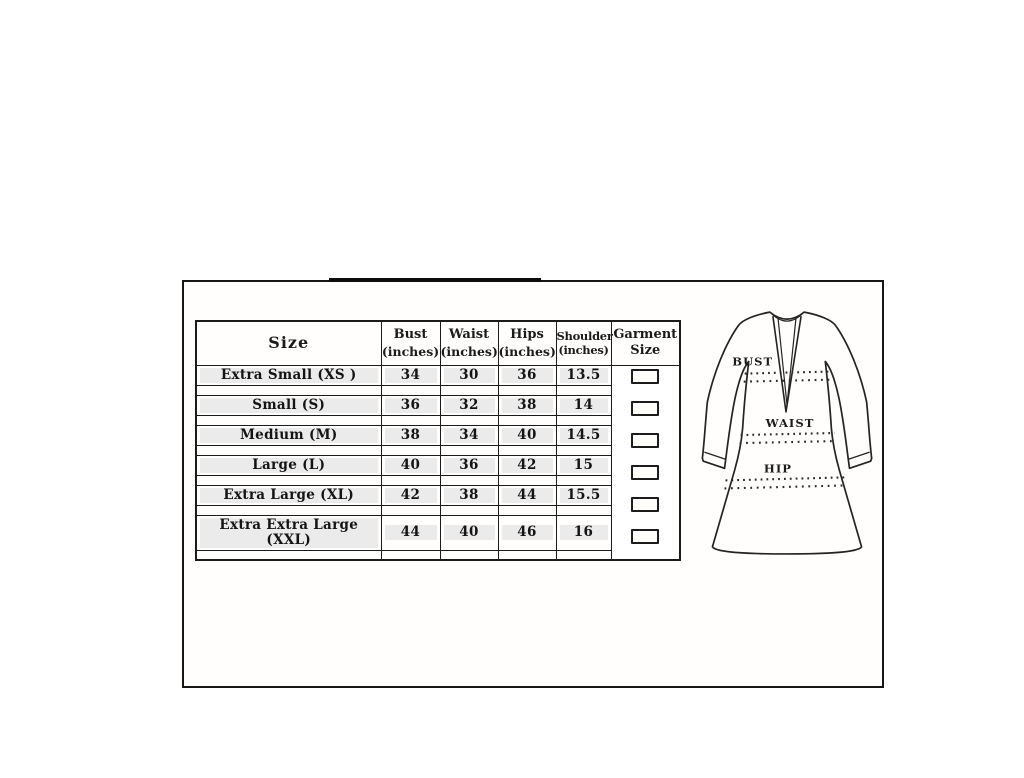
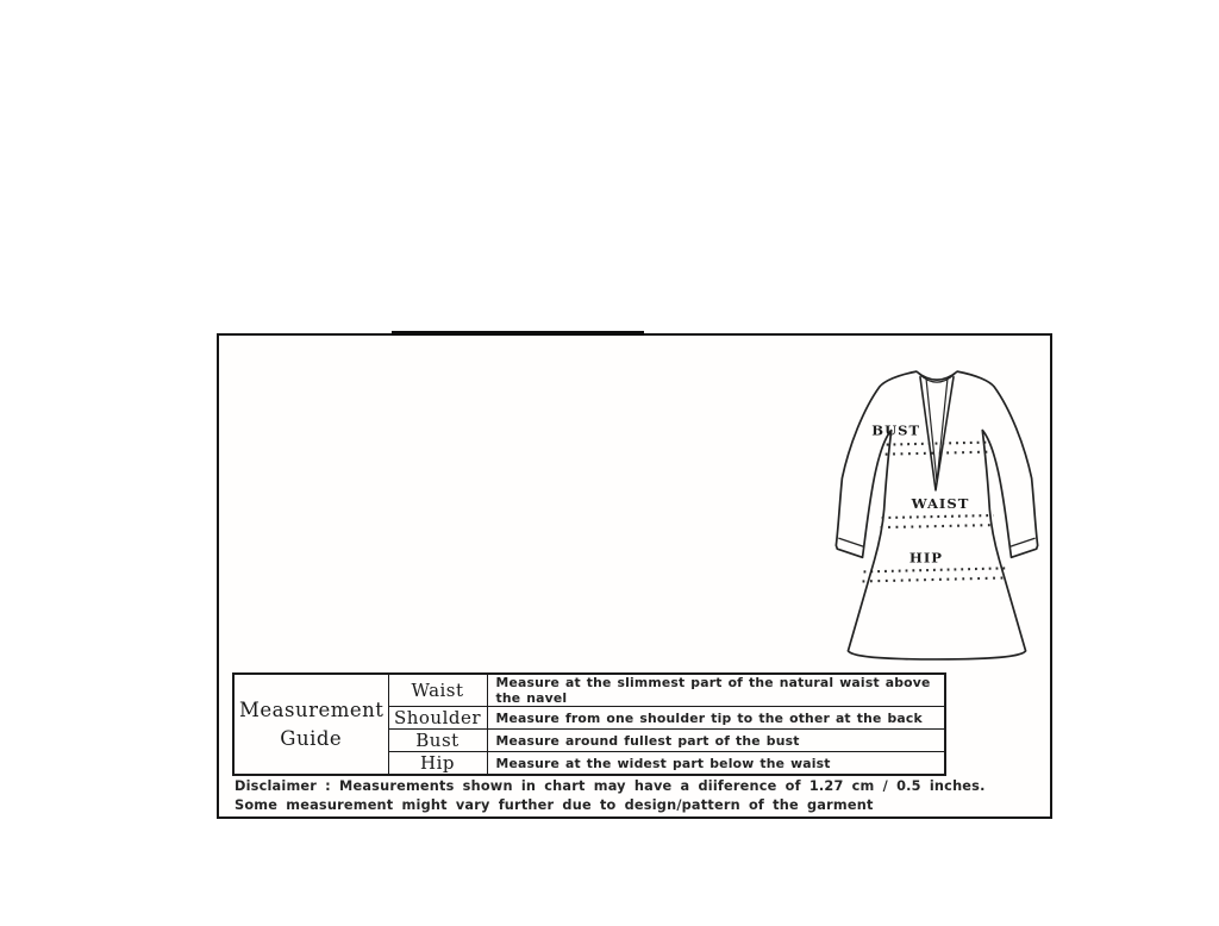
- Size	Bust (inches)	Waist (inches)	Hips (inches)	Shoulder (inches)	Garment Size
- Extra Small (XS )	34	30	36	13.5
- Small (S)	36	32	38	14
- Medium (M)	38	34	40	14.5
- Large (L)	40	36	42	15
- Extra Large (XL)	42	38	44	15.5
- Extra Extra Large (XXL)	44	40	46	16
  BUST
  WAIST
  HIP
+ Measurement Guide	Waist	Measure at the slimmest part of the natural waist above the navel
+ Shoulder	Measure from one shoulder tip to the other at the back
+ Bust	Measure around fullest part of the bust
+ Hip	Measure at the widest part below the waist
+ Disclaimer : Measurements shown in chart may have a diiference of 1.27 cm / 0.5 inches. Some measurement might vary further due to design/pattern of the garment
